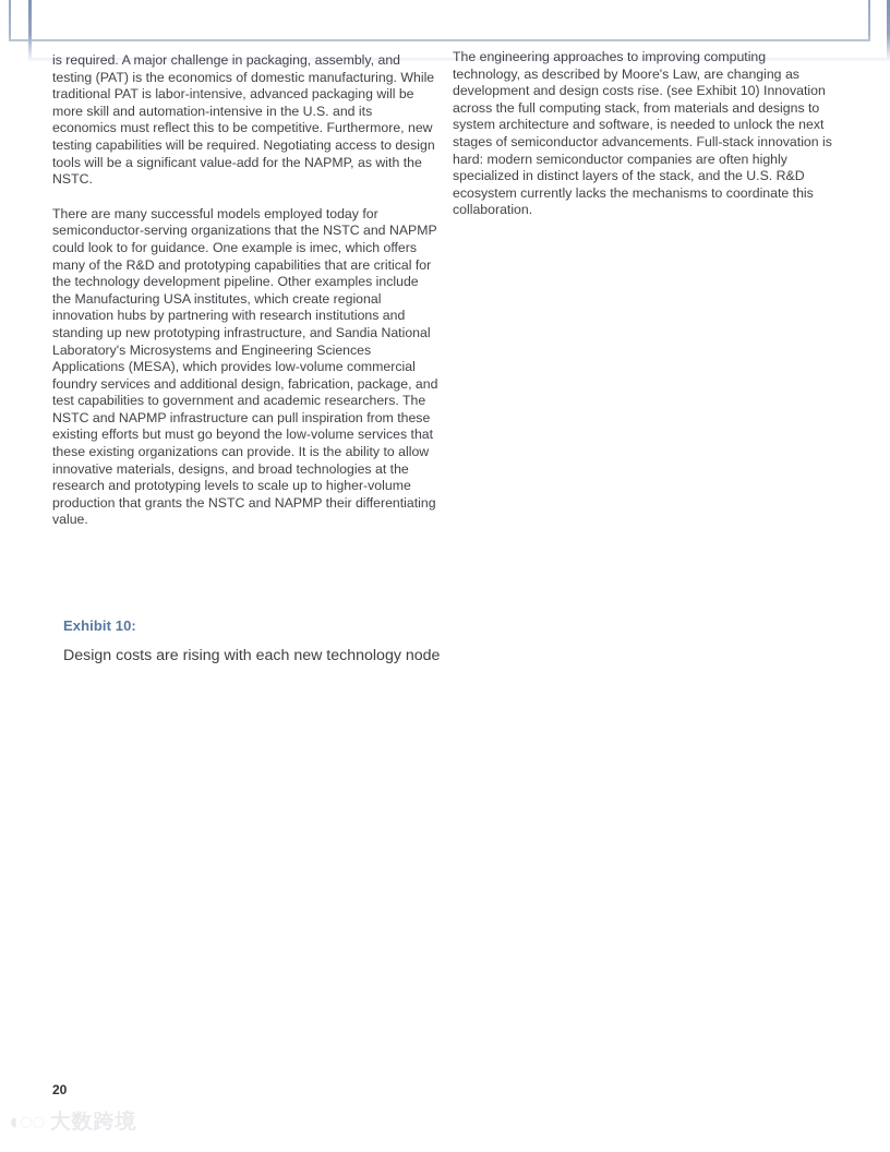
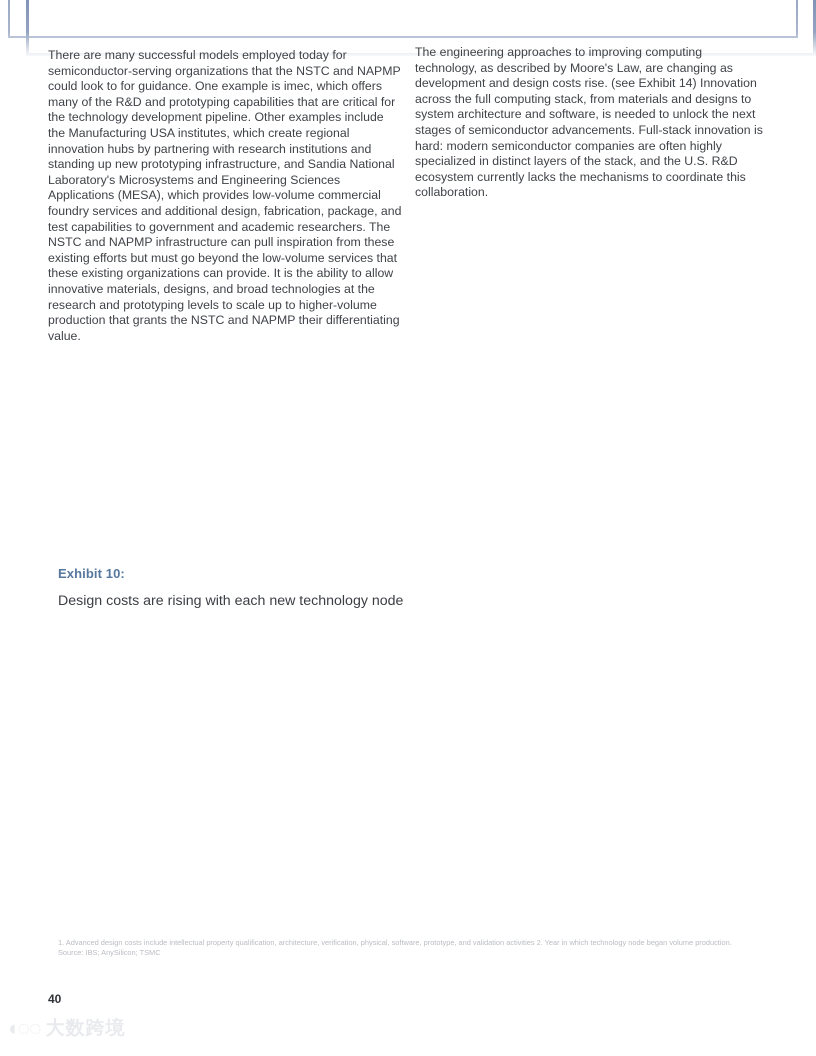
- is required. A major challenge in packaging, assembly, and testing (PAT) is the economics of domestic manufacturing. While traditional PAT is labor-intensive, advanced packaging will be more skill and automation-intensive in the U.S. and its economics must reflect this to be competitive. Furthermore, new testing capabilities will be required. Negotiating access to design tools will be a significant value-add for the NAPMP, as with the NSTC.
  There are many successful models employed today for semiconductor-serving organizations that the NSTC and NAPMP could look to for guidance. One example is imec, which offers many of the R&D and prototyping capabilities that are critical for the technology development pipeline. Other examples include the Manufacturing USA institutes, which create regional innovation hubs by partnering with research institutions and standing up new prototyping infrastructure, and Sandia National Laboratory's Microsystems and Engineering Sciences Applications (MESA), which provides low-volume commercial foundry services and additional design, fabrication, package, and test capabilities to government and academic researchers. The NSTC and NAPMP infrastructure can pull inspiration from these existing efforts but must go beyond the low-volume services that these existing organizations can provide. It is the ability to allow innovative materials, designs, and broad technologies at the research and prototyping levels to scale up to higher-volume production that grants the NSTC and NAPMP their differentiating value.
- The engineering approaches to improving computing technology, as described by Moore's Law, are changing as development and design costs rise. (see Exhibit 10) Innovation across the full computing stack, from materials and designs to system architecture and software, is needed to unlock the next stages of semiconductor advancements. Full-stack innovation is hard: modern semiconductor companies are often highly specialized in distinct layers of the stack, and the U.S. R&D ecosystem currently lacks the mechanisms to coordinate this collaboration.
+ The engineering approaches to improving computing technology, as described by Moore's Law, are changing as development and design costs rise. (see Exhibit 14) Innovation across the full computing stack, from materials and designs to system architecture and software, is needed to unlock the next stages of semiconductor advancements. Full-stack innovation is hard: modern semiconductor companies are often highly specialized in distinct layers of the stack, and the U.S. R&D ecosystem currently lacks the mechanisms to coordinate this collaboration.
  Exhibit 10:
  Design costs are rising with each new technology node
+ 1. Advanced design costs include intellectual property qualification, architecture, verification, physical, software, prototype, and validation activities 2. Year in which technology node began volume production.
+ Source: IBS; AnySilicon; TSMC
- 20
+ 40
